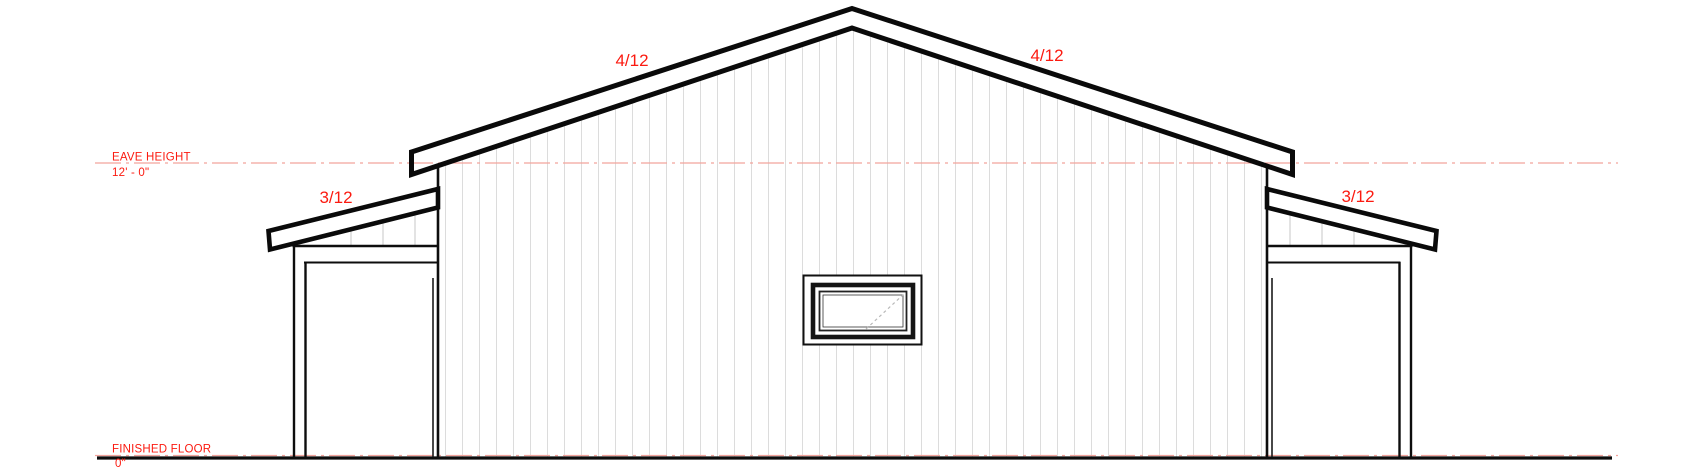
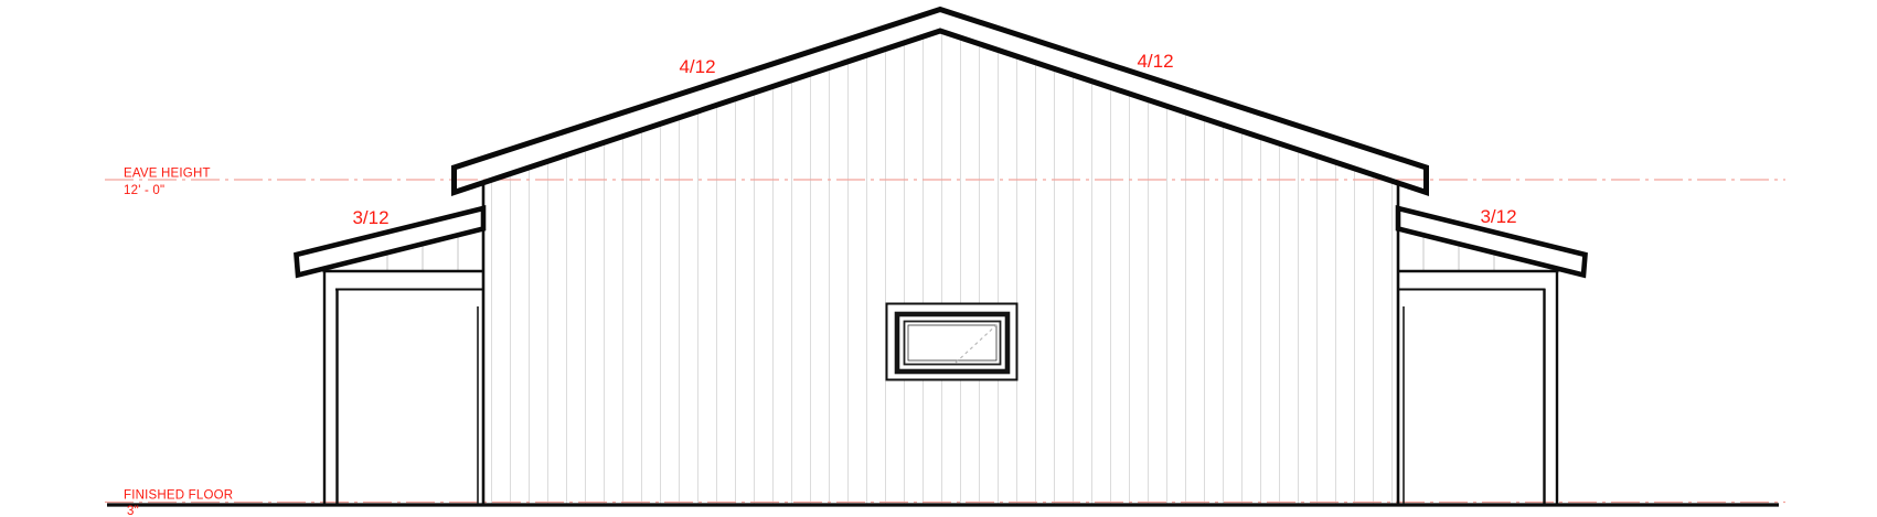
  EAVE HEIGHT
  12' - 0"
  FINISHED FLOOR
- 0"
+ 3"
  4/12
  4/12
  3/12
  3/12
